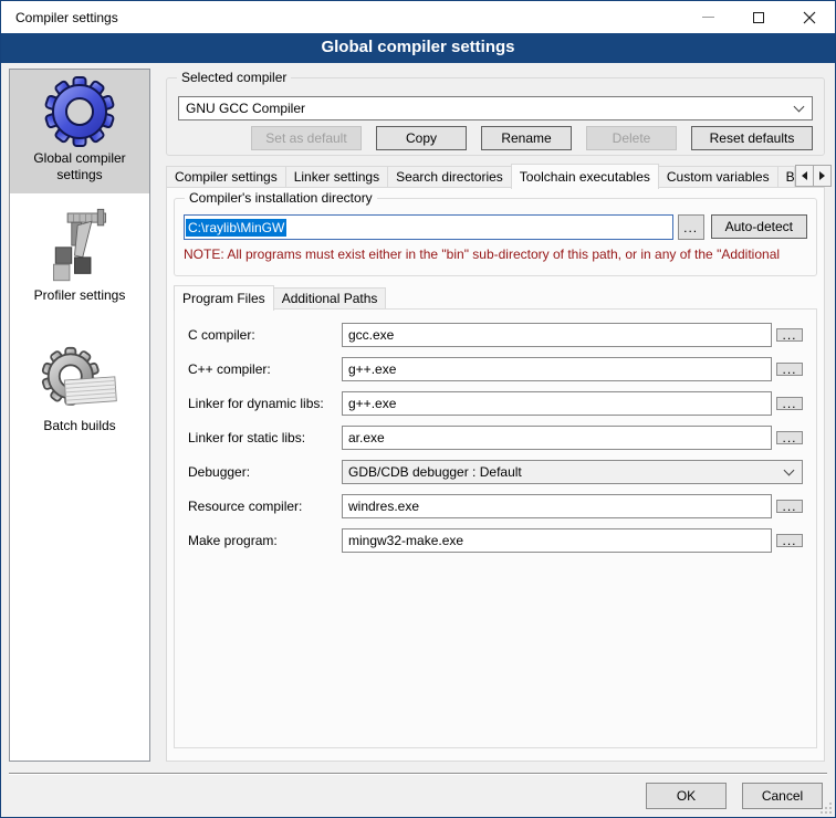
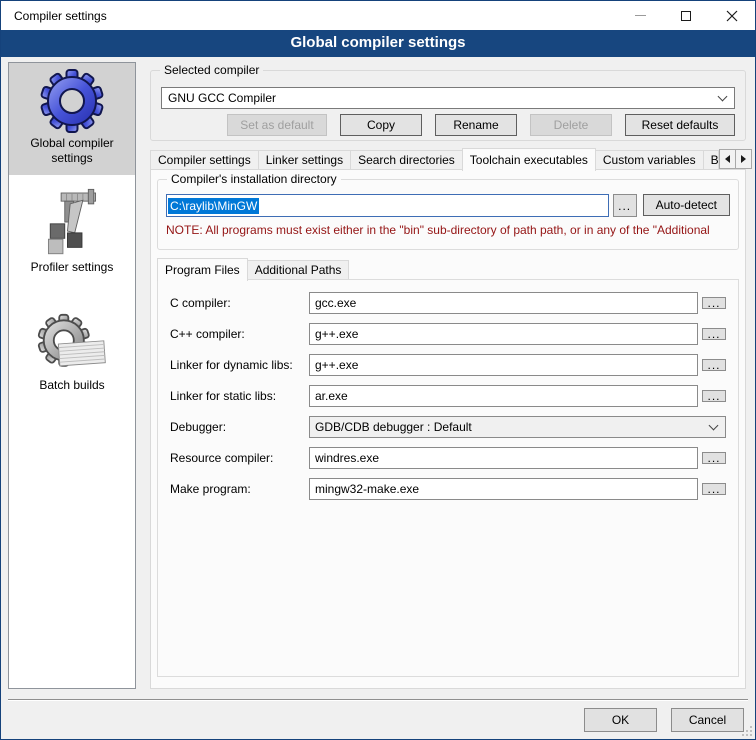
  Compiler settings
  Global compiler settings
  Global compiler settings
  Profiler settings
  Batch builds
  Selected compiler
  GNU GCC Compiler
  Set as default
  Copy
  Rename
  Delete
  Reset defaults
  Compiler settings
  Linker settings
  Search directories
  Toolchain executables
  Custom variables
  Compiler's installation directory
  C:\raylib\MinGW
  ...
  Auto-detect
- NOTE: All programs must exist either in the "bin" sub-directory of this path, or in any of the "Additional
+ NOTE: All programs must exist either in the "bin" sub-directory of path path, or in any of the "Additional
  Program Files
  Additional Paths
  C compiler:
  gcc.exe
  ...
  C++ compiler:
  g++.exe
  ...
  Linker for dynamic libs:
  g++.exe
  ...
  Linker for static libs:
  ar.exe
  ...
  Debugger:
  GDB/CDB debugger : Default
  Resource compiler:
  windres.exe
  ...
  Make program:
  mingw32-make.exe
  ...
  OK
  Cancel
